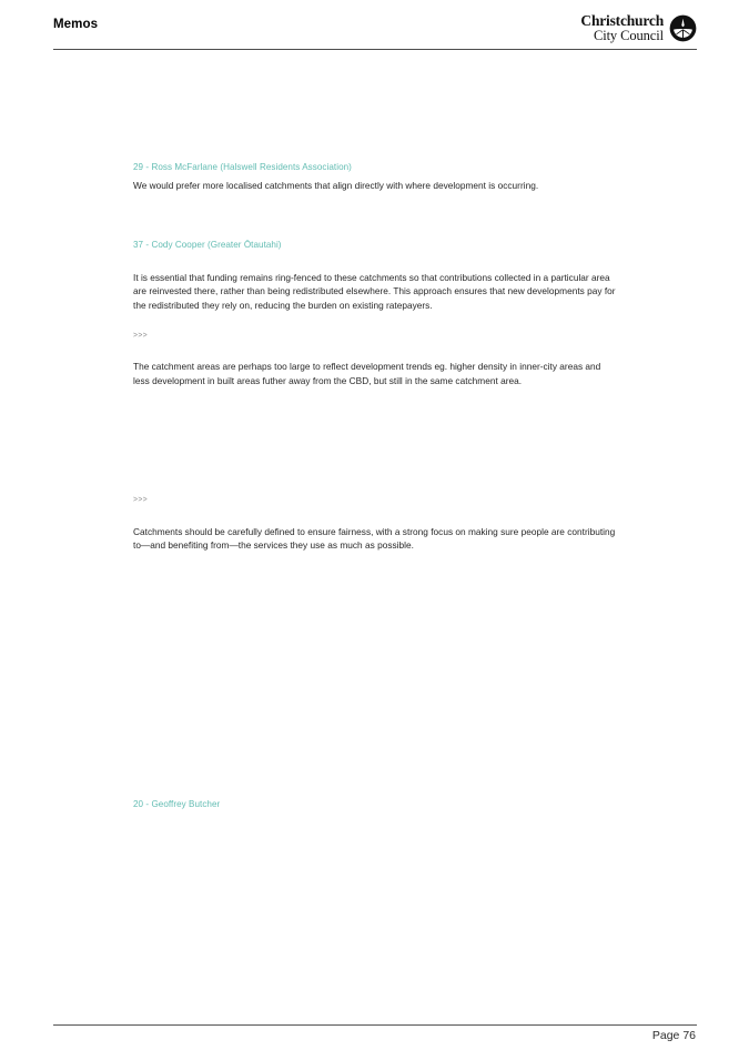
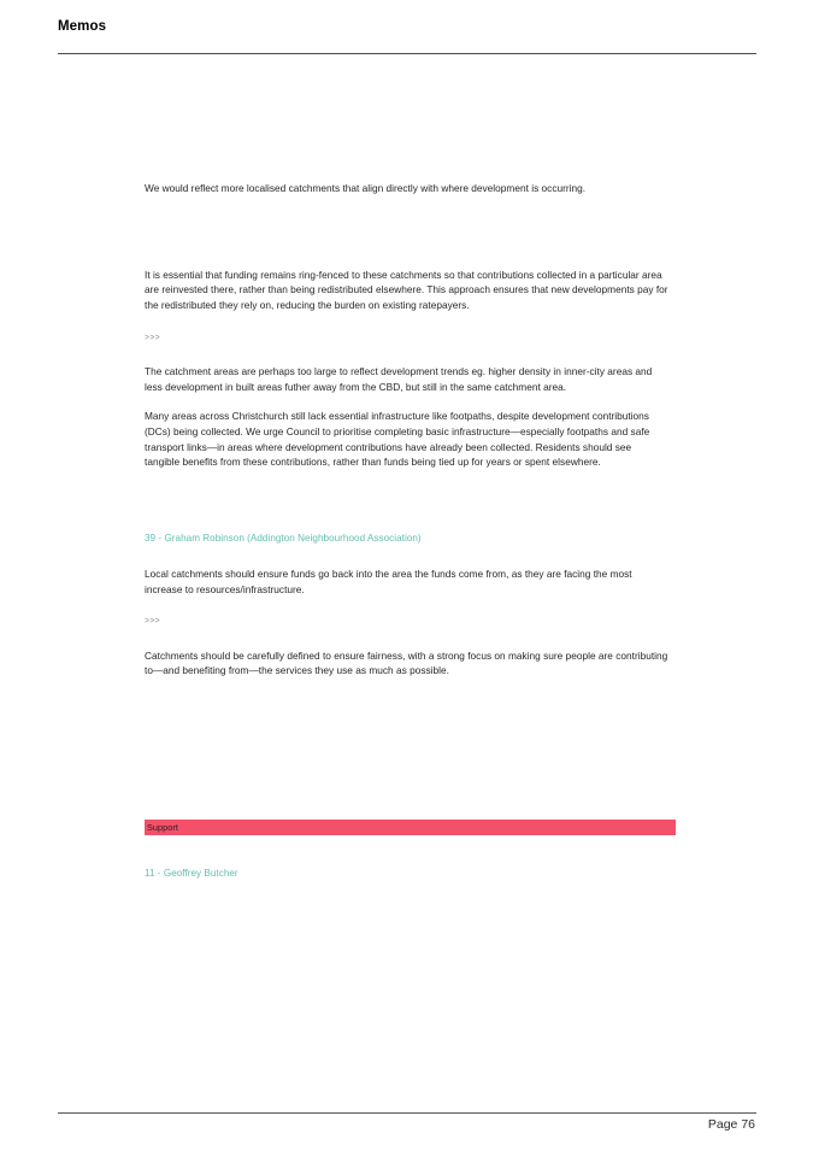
  Memos
- Christchurch
- City Council
- 29 - Ross McFarlane (Halswell Residents Association)
- We would prefer more localised catchments that align directly with where development is occurring.
+ We would reflect more localised catchments that align directly with where development is occurring.
- 37 - Cody Cooper (Greater Ōtautahi)
  It is essential that funding remains ring-fenced to these catchments so that contributions collected in a particular area are reinvested there, rather than being redistributed elsewhere. This approach ensures that new developments pay for the redistributed they rely on, reducing the burden on existing ratepayers.
  The catchment areas are perhaps too large to reflect development trends eg. higher density in inner-city areas and less development in built areas futher away from the CBD, but still in the same catchment area.
+ Many areas across Christchurch still lack essential infrastructure like footpaths, despite development contributions (DCs) being collected. We urge Council to prioritise completing basic infrastructure—especially footpaths and safe transport links—in areas where development contributions have already been collected. Residents should see tangible benefits from these contributions, rather than funds being tied up for years or spent elsewhere.
+ 39 - Graham Robinson (Addington Neighbourhood Association)
+ Local catchments should ensure funds go back into the area the funds come from, as they are facing the most increase to resources/infrastructure.
  Catchments should be carefully defined to ensure fairness, with a strong focus on making sure people are contributing to—and benefiting from—the services they use as much as possible.
+ Support
- 20 - Geoffrey Butcher
+ 11 - Geoffrey Butcher
  Page 76
